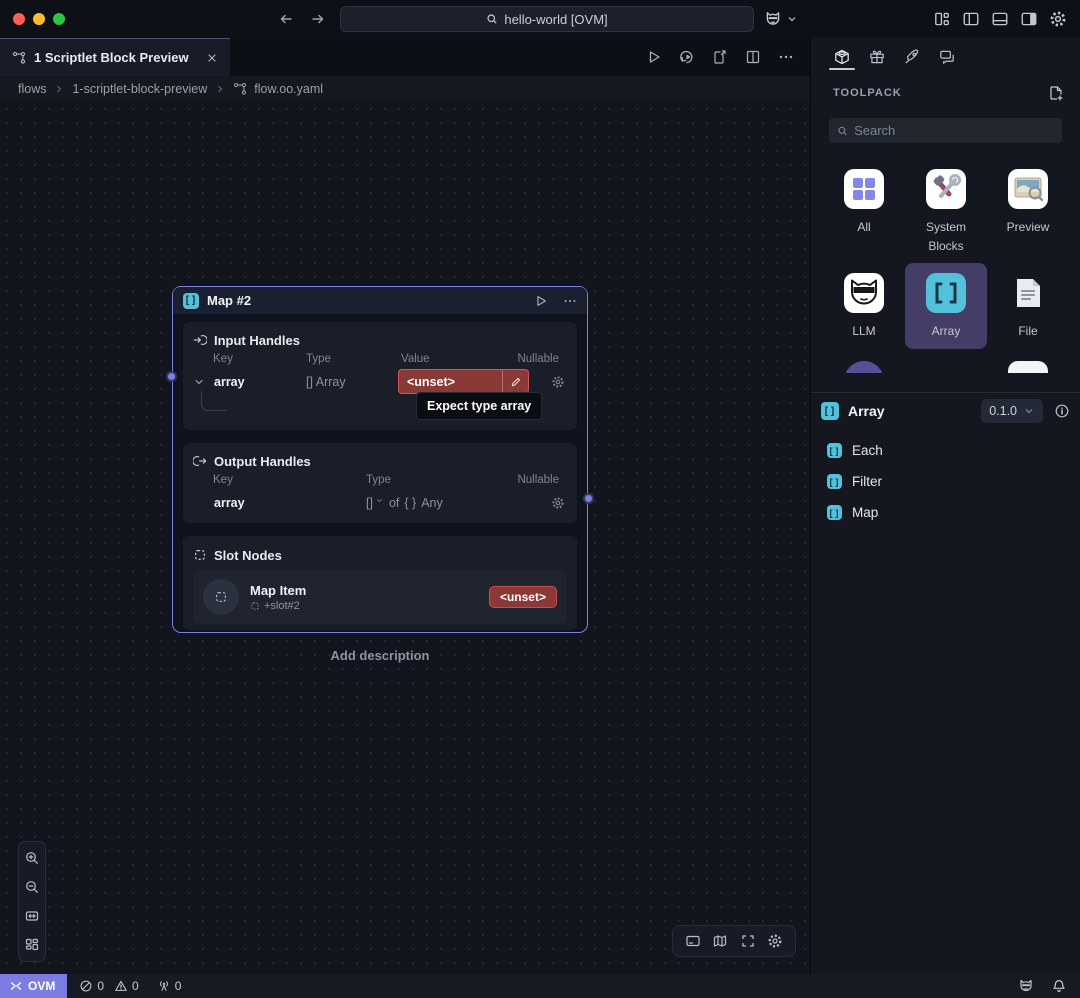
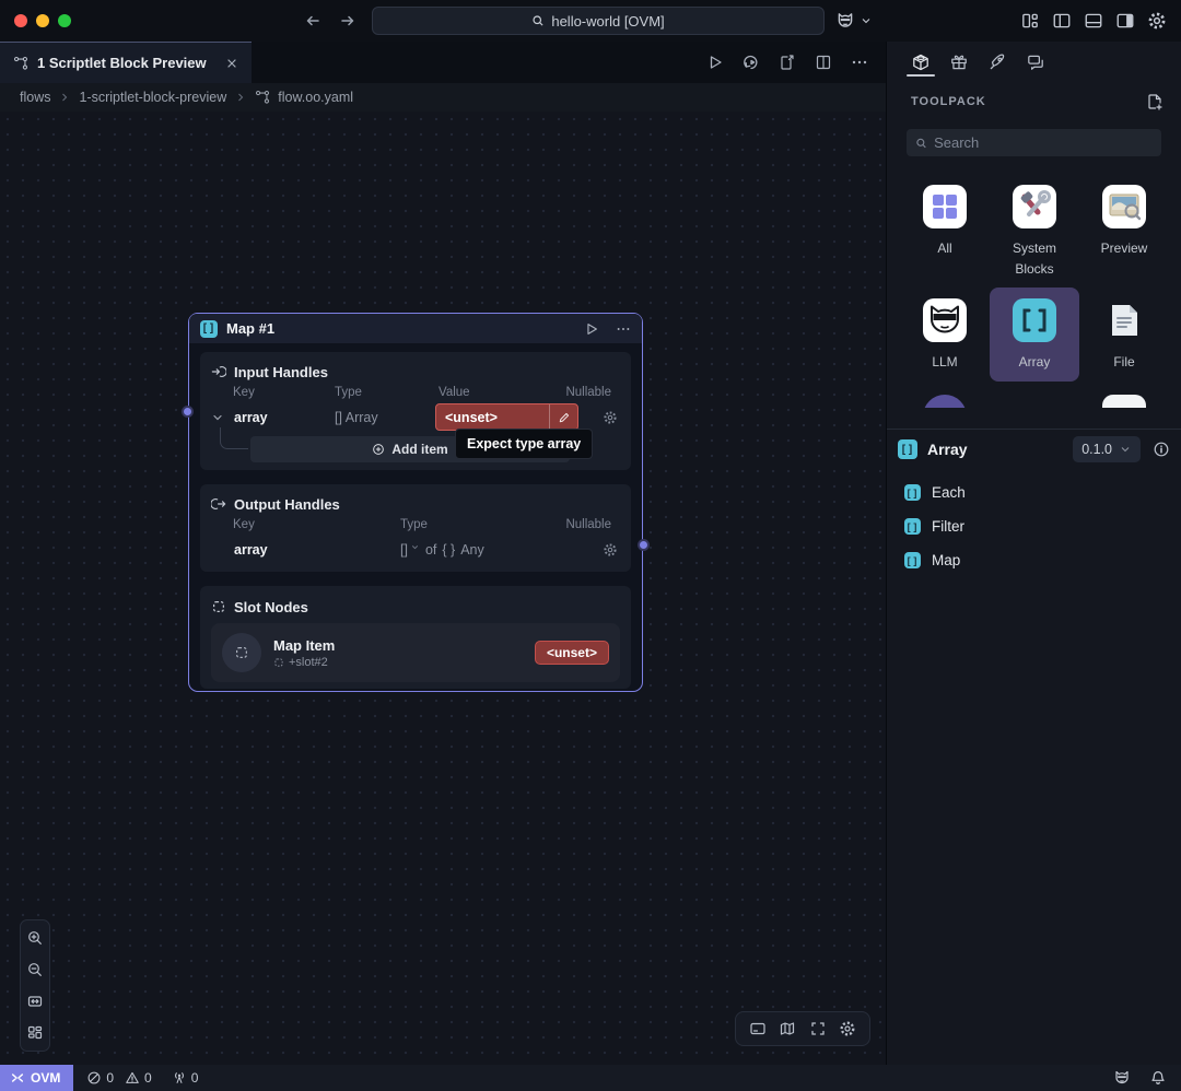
  hello-world [OVM]
  1 Scriptlet Block Preview
  flows
  1-scriptlet-block-preview
  flow.oo.yaml
  [ ]
- Map #2
+ Map #1
  Input Handles
  Key
  Type
  Value
  Nullable
  array
  [] Array
  <unset>
+ Add item
  Output Handles
  Key
  Type
  Nullable
  array
  []
  of
  { }
  Any
  Slot Nodes
  Map Item
  +slot#2
  <unset>
  Expect type array
- Add description
  TOOLPACK
  Search
  All
  System Blocks
  Preview
  LLM
  Array
  File
  [ ]
  Array
  0.1.0
  [ ]
  Each
  [ ]
  Filter
  [ ]
  Map
  OVM
  0
  0
  0
